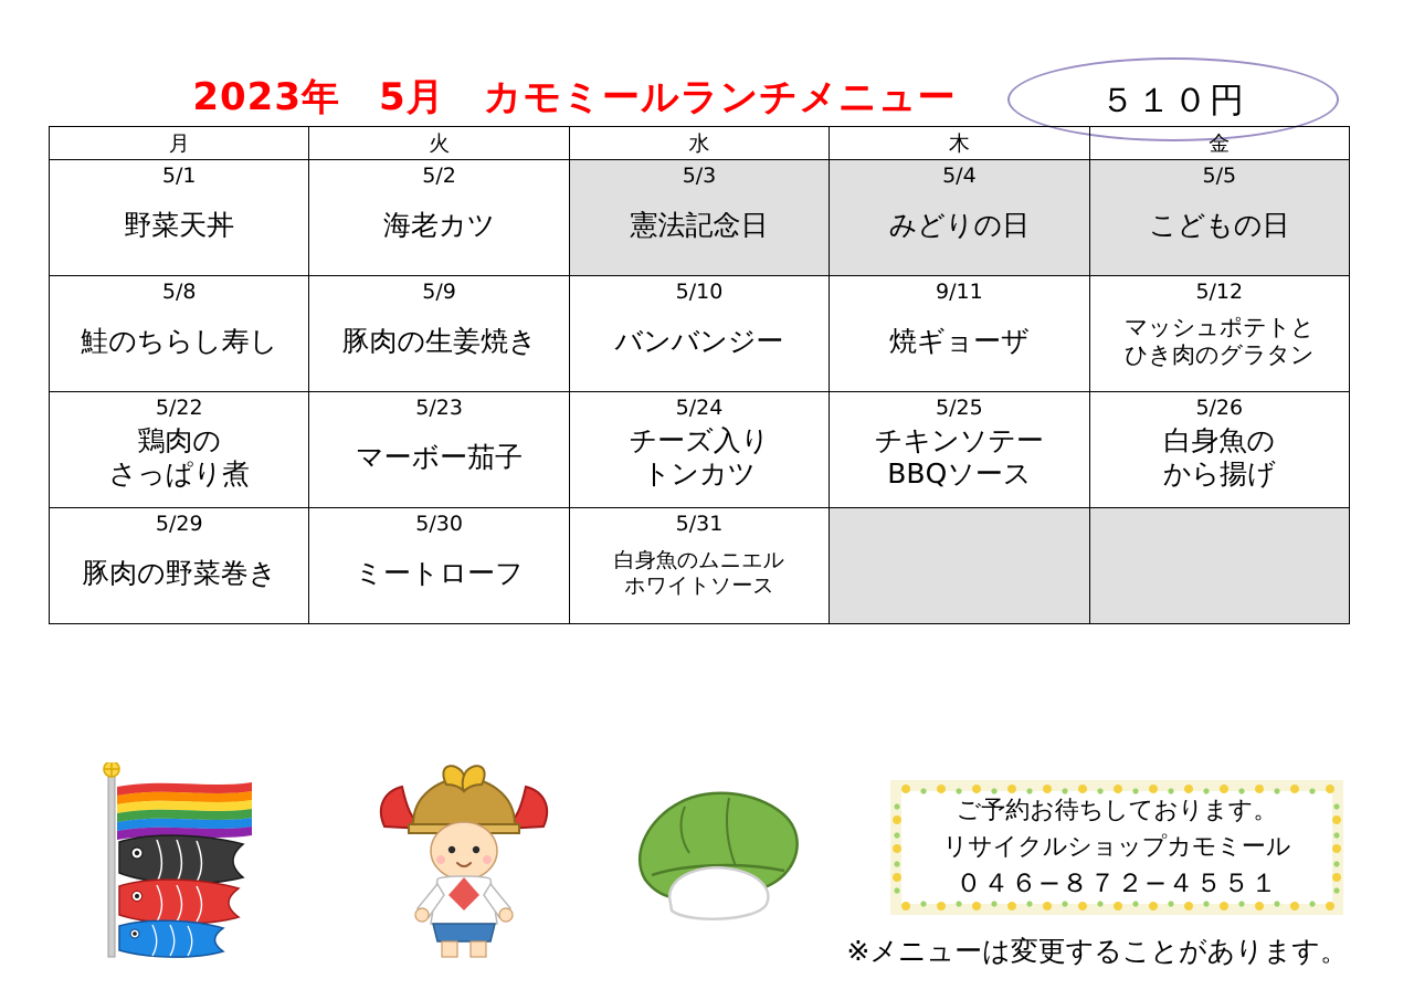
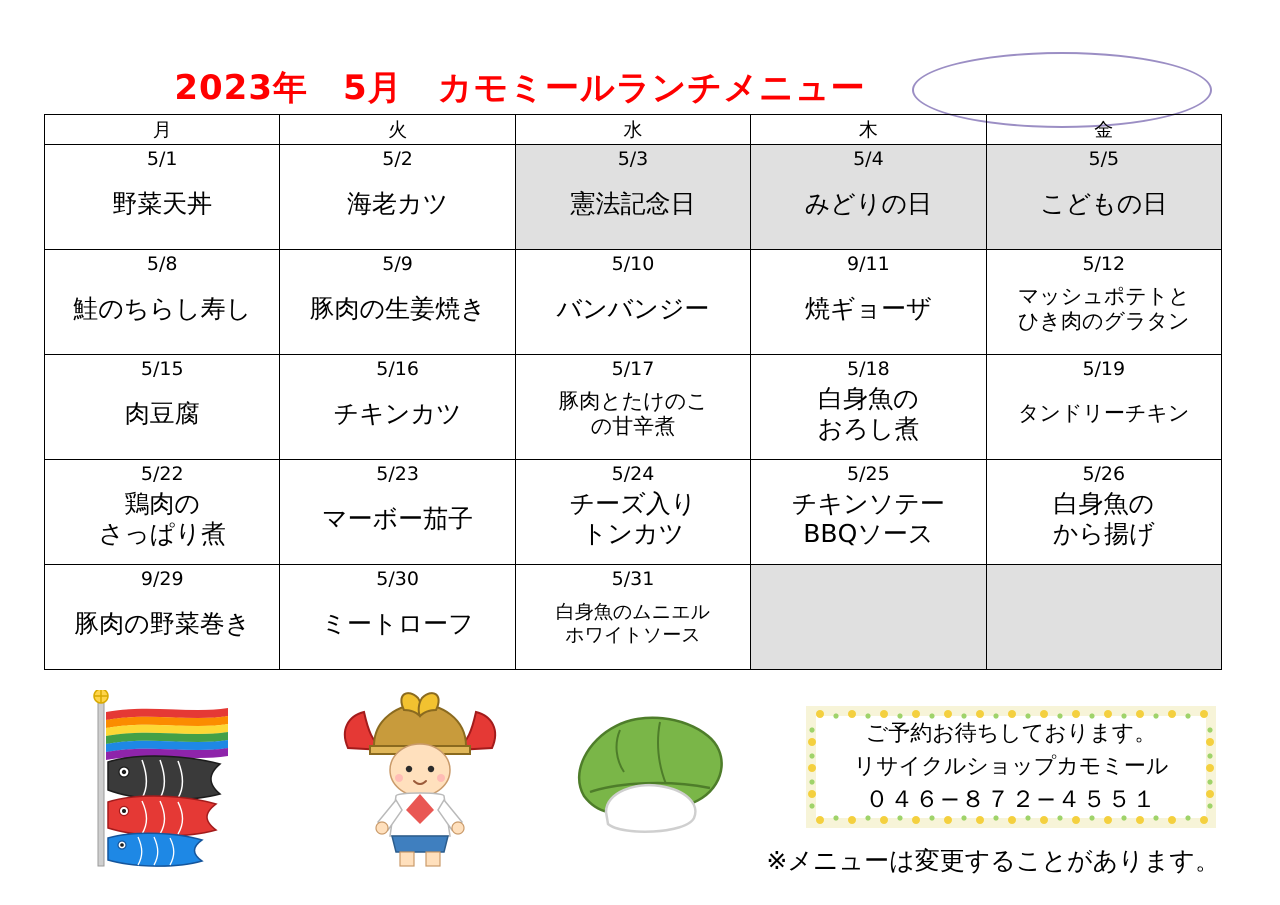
  2023年 5月 カモミールランチメニュー
- ５１０円
  月	火	水	木	金
  5/1 野菜天丼	5/2 海老カツ	5/3 憲法記念日	5/4 みどりの日	5/5 こどもの日
  5/8 鮭のちらし寿し	5/9 豚肉の生姜焼き	5/10 バンバンジー	9/11 焼ギョーザ	5/12 マッシュポテトと ひき肉のグラタン
+ 5/15 肉豆腐	5/16 チキンカツ	5/17 豚肉とたけのこ の甘辛煮	5/18 白身魚の おろし煮	5/19 タンドリーチキン
  5/22 鶏肉の さっぱり煮	5/23 マーボー茄子	5/24 チーズ入り トンカツ	5/25 チキンソテー BBQソース	5/26 白身魚の から揚げ
- 5/29 豚肉の野菜巻き	5/30 ミートローフ	5/31 白身魚のムニエル ホワイトソース
+ 9/29 豚肉の野菜巻き	5/30 ミートローフ	5/31 白身魚のムニエル ホワイトソース
  ご予約お待ちしております。
  リサイクルショップカモミール
  ０４６−８７２−４５５１
  ※メニューは変更することがあります。
